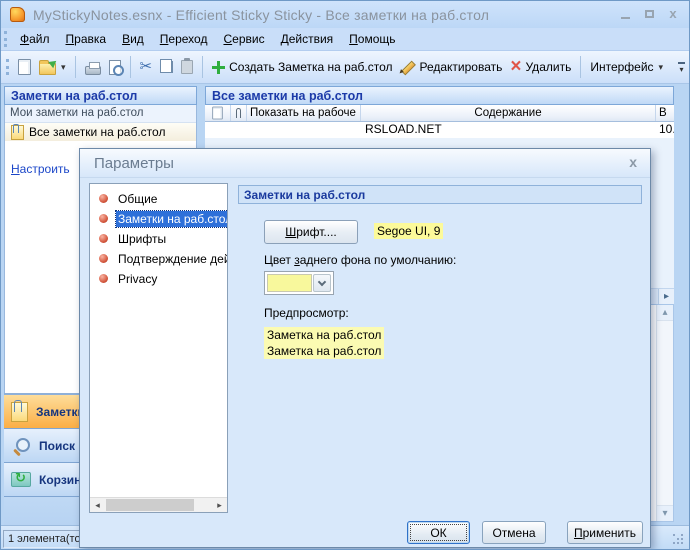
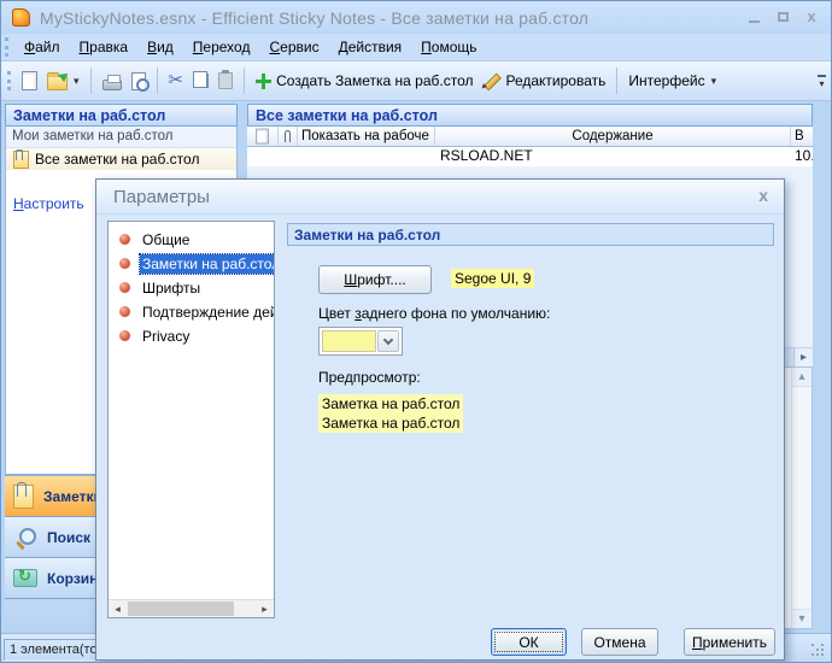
- MyStickyNotes.esnx - Efficient Sticky Sticky - Все заметки на раб.стол
+ MyStickyNotes.esnx - Efficient Sticky Notes - Все заметки на раб.стол
  x
  Файл
  Правка
  Вид
  Переход
  Сервис
  Действия
  Помощь
  ▾
  ✂
  Создать Заметка на раб.стол
  Редактировать
- ×
- Удалить
  Интерфейс
  ▾
  ▾
  Заметки на раб.стол
  Мои заметки на раб.стол
  Все заметки на раб.стол
  Настроить
  Все заметки на раб.стол
  Показать на рабоче
  Содержание
  В
  RSLOAD.NET
  ▸
  ▴
  ▾
  Поиск
  ↻
  Корзин
  1 элемента(то
  Параметры
  x
  Общие
  Заметки на раб.сто
  Шрифты
  Подтверждение де
  Privacy
  ◂
  ▸
  Заметки на раб.стол
  Шрифт....
  Segoe UI, 9
  Цвет заднего фона по умолчанию:
  Предпросмотр:
  Заметка на раб.стол
  Заметка на раб.стол
  ОК
  Отмена
  Применить
